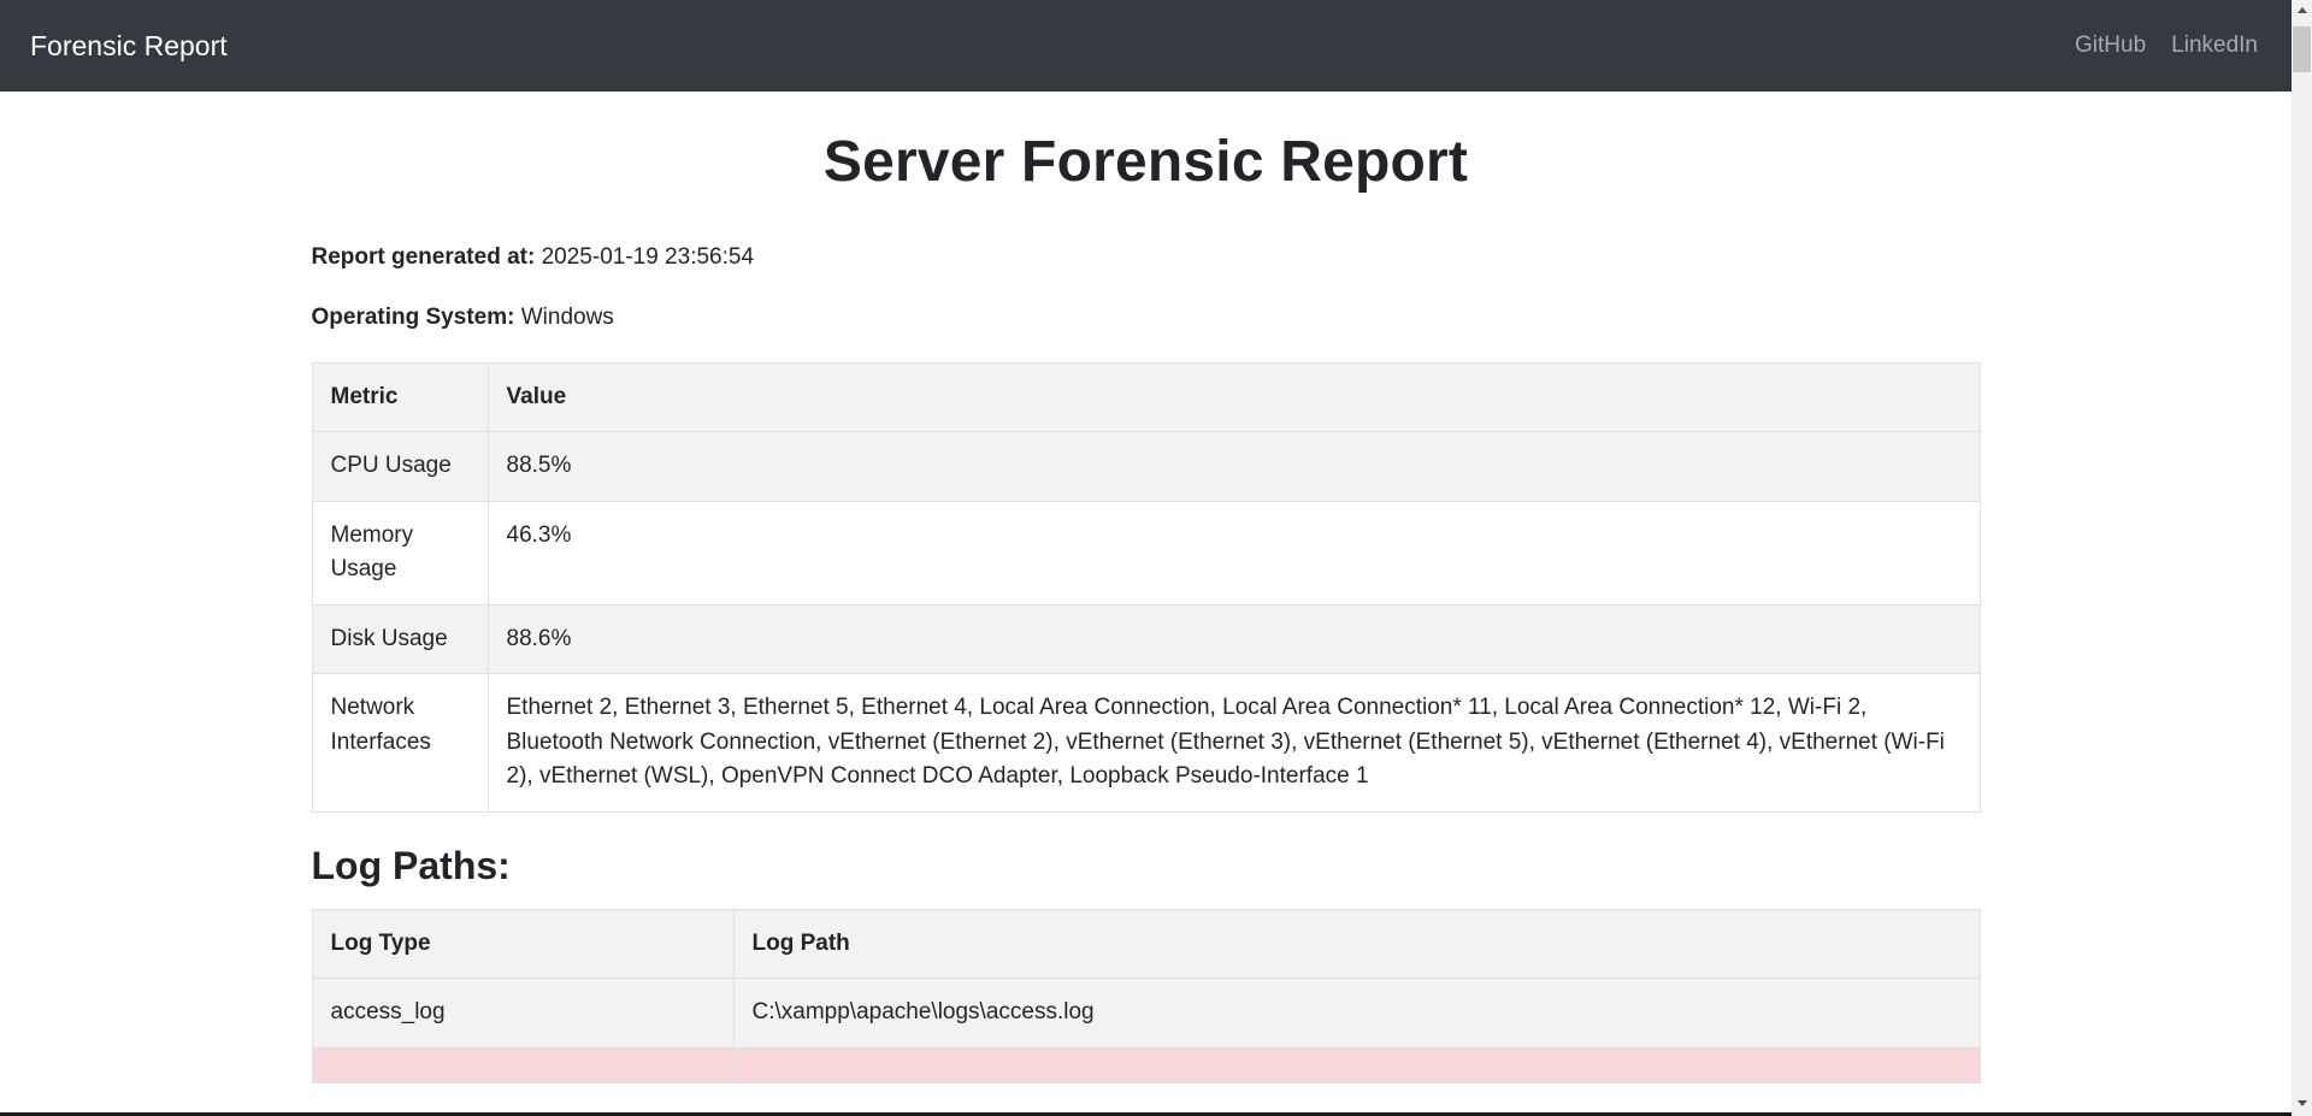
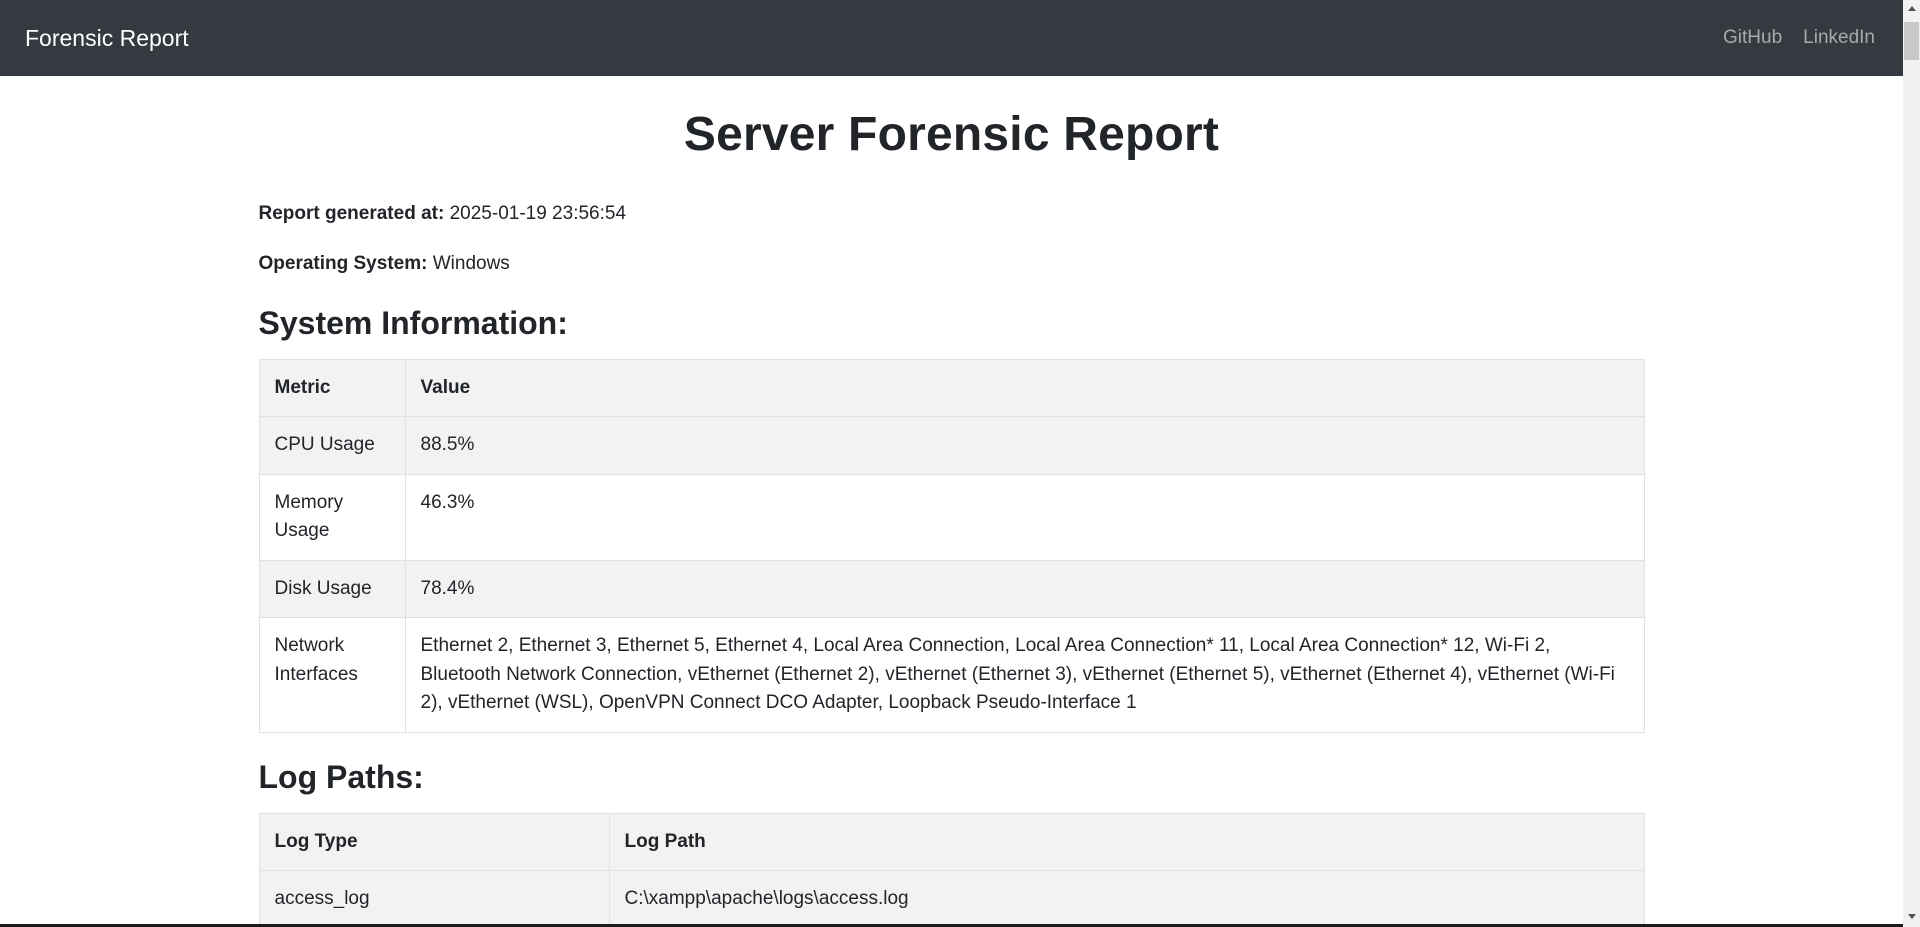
  Forensic Report
  GitHub
  LinkedIn
  Server Forensic Report
  Report generated at: 2025-01-19 23:56:54
  Operating System: Windows
+ System Information:
  Metric	Value
  CPU Usage	88.5%
  Memory Usage	46.3%
- Disk Usage	88.6%
+ Disk Usage	78.4%
  Network Interfaces	Ethernet 2, Ethernet 3, Ethernet 5, Ethernet 4, Local Area Connection, Local Area Connection* 11, Local Area Connection* 12, Wi-Fi 2, Bluetooth Network Connection, vEthernet (Ethernet 2), vEthernet (Ethernet 3), vEthernet (Ethernet 5), vEthernet (Ethernet 4), vEthernet (Wi-Fi 2), vEthernet (WSL), OpenVPN Connect DCO Adapter, Loopback Pseudo-Interface 1
  Log Paths:
  Log Type	Log Path
  access_log	C:\xampp\apache\logs\access.log
